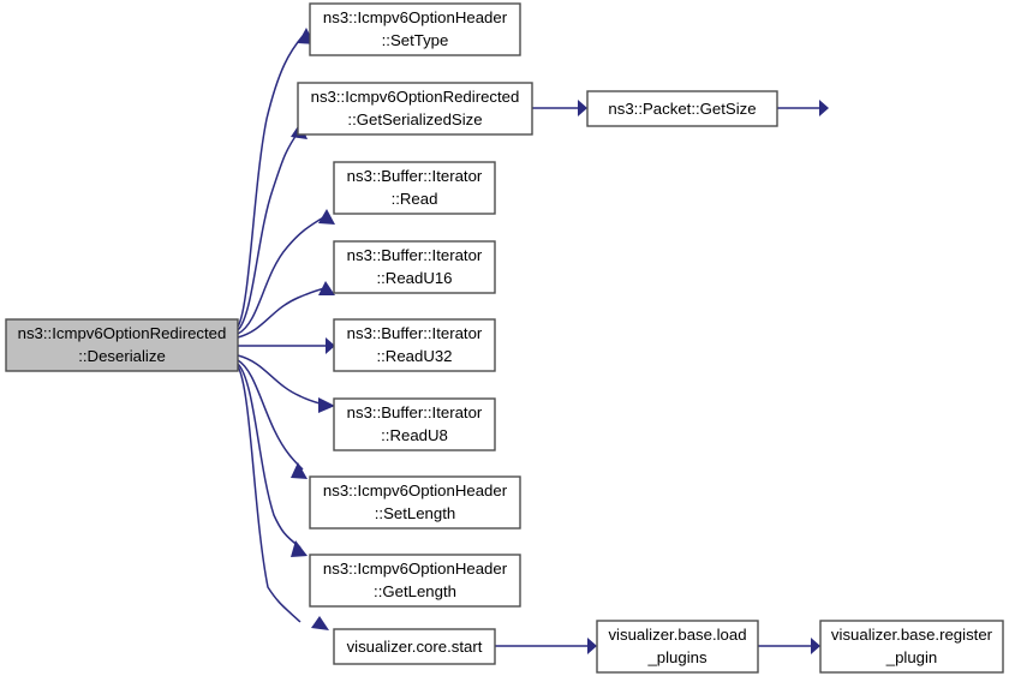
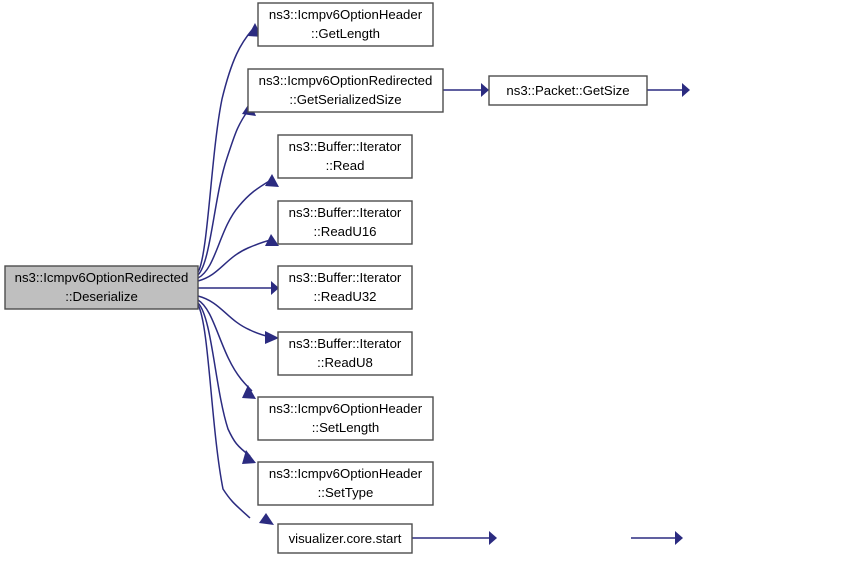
  ns3::Icmpv6OptionRedirected
  ::Deserialize
  ns3::Icmpv6OptionHeader
- ::SetType
+ ::GetLength
  ns3::Icmpv6OptionRedirected
  ::GetSerializedSize
  ns3::Packet::GetSize
  ns3::Buffer::Iterator
  ::Read
  ns3::Buffer::Iterator
  ::ReadU16
  ns3::Buffer::Iterator
  ::ReadU32
  ns3::Buffer::Iterator
  ::ReadU8
  ns3::Icmpv6OptionHeader
  ::SetLength
  ns3::Icmpv6OptionHeader
- ::GetLength
+ ::SetType
  visualizer.core.start
- visualizer.base.load
- _plugins
- visualizer.base.register
- _plugin
